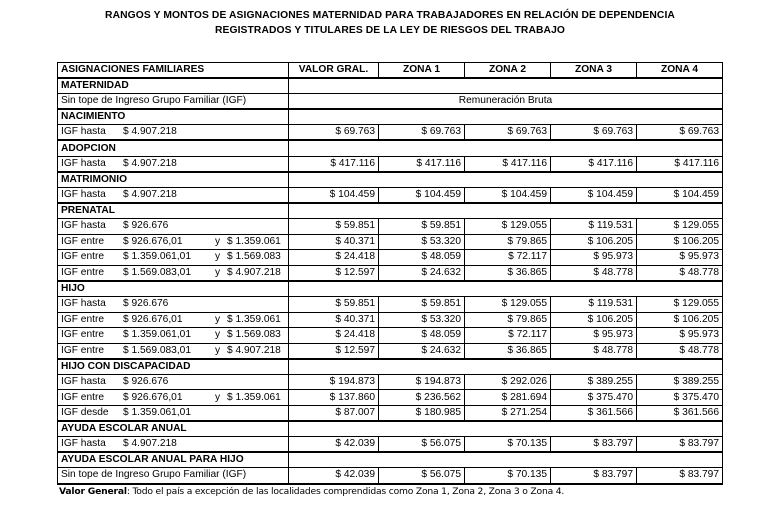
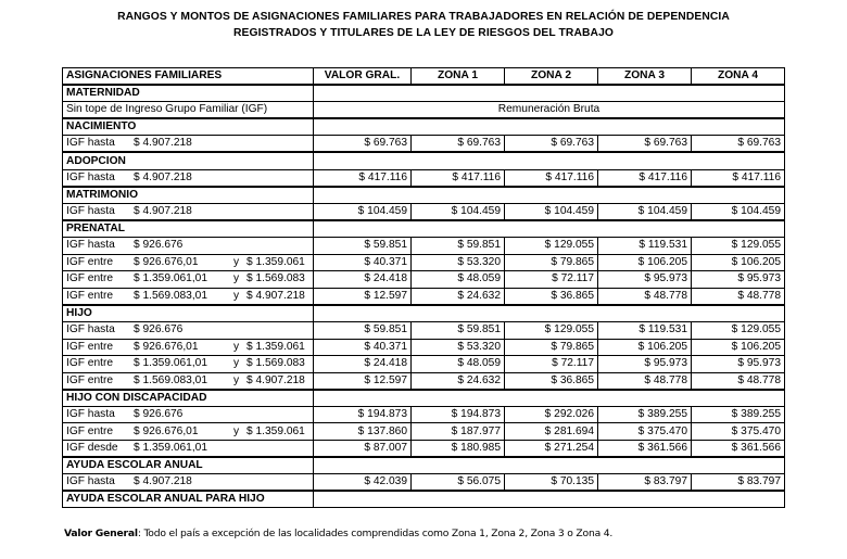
- RANGOS Y MONTOS DE ASIGNACIONES MATERNIDAD PARA TRABAJADORES EN RELACIÓN DE DEPENDENCIA
+ RANGOS Y MONTOS DE ASIGNACIONES FAMILIARES PARA TRABAJADORES EN RELACIÓN DE DEPENDENCIA
  REGISTRADOS Y TITULARES DE LA LEY DE RIESGOS DEL TRABAJO
  ASIGNACIONES FAMILIARES	VALOR GRAL.	ZONA 1	ZONA 2	ZONA 3	ZONA 4
  MATERNIDAD
  Sin tope de Ingreso Grupo Familiar (IGF)	Remuneración Bruta
  NACIMIENTO
  IGF hasta $ 4.907.218	$ 69.763	$ 69.763	$ 69.763	$ 69.763	$ 69.763
  ADOPCION
  IGF hasta $ 4.907.218	$ 417.116	$ 417.116	$ 417.116	$ 417.116	$ 417.116
  MATRIMONIO
  IGF hasta $ 4.907.218	$ 104.459	$ 104.459	$ 104.459	$ 104.459	$ 104.459
  PRENATAL
  IGF hasta $ 926.676	$ 59.851	$ 59.851	$ 129.055	$ 119.531	$ 129.055
  IGF entre $ 926.676,01 y $ 1.359.061	$ 40.371	$ 53.320	$ 79.865	$ 106.205	$ 106.205
  IGF entre $ 1.359.061,01 y $ 1.569.083	$ 24.418	$ 48.059	$ 72.117	$ 95.973	$ 95.973
  IGF entre $ 1.569.083,01 y $ 4.907.218	$ 12.597	$ 24.632	$ 36.865	$ 48.778	$ 48.778
  HIJO
  IGF hasta $ 926.676	$ 59.851	$ 59.851	$ 129.055	$ 119.531	$ 129.055
  IGF entre $ 926.676,01 y $ 1.359.061	$ 40.371	$ 53.320	$ 79.865	$ 106.205	$ 106.205
  IGF entre $ 1.359.061,01 y $ 1.569.083	$ 24.418	$ 48.059	$ 72.117	$ 95.973	$ 95.973
  IGF entre $ 1.569.083,01 y $ 4.907.218	$ 12.597	$ 24.632	$ 36.865	$ 48.778	$ 48.778
  HIJO CON DISCAPACIDAD
  IGF hasta $ 926.676	$ 194.873	$ 194.873	$ 292.026	$ 389.255	$ 389.255
- IGF entre $ 926.676,01 y $ 1.359.061	$ 137.860	$ 236.562	$ 281.694	$ 375.470	$ 375.470
+ IGF entre $ 926.676,01 y $ 1.359.061	$ 137.860	$ 187.977	$ 281.694	$ 375.470	$ 375.470
  IGF desde $ 1.359.061,01	$ 87.007	$ 180.985	$ 271.254	$ 361.566	$ 361.566
  AYUDA ESCOLAR ANUAL
  IGF hasta $ 4.907.218	$ 42.039	$ 56.075	$ 70.135	$ 83.797	$ 83.797
  AYUDA ESCOLAR ANUAL PARA HIJO
- Sin tope de Ingreso Grupo Familiar (IGF)	$ 42.039	$ 56.075	$ 70.135	$ 83.797	$ 83.797
  Valor General: Todo el país a excepción de las localidades comprendidas como Zona 1, Zona 2, Zona 3 o Zona 4.
